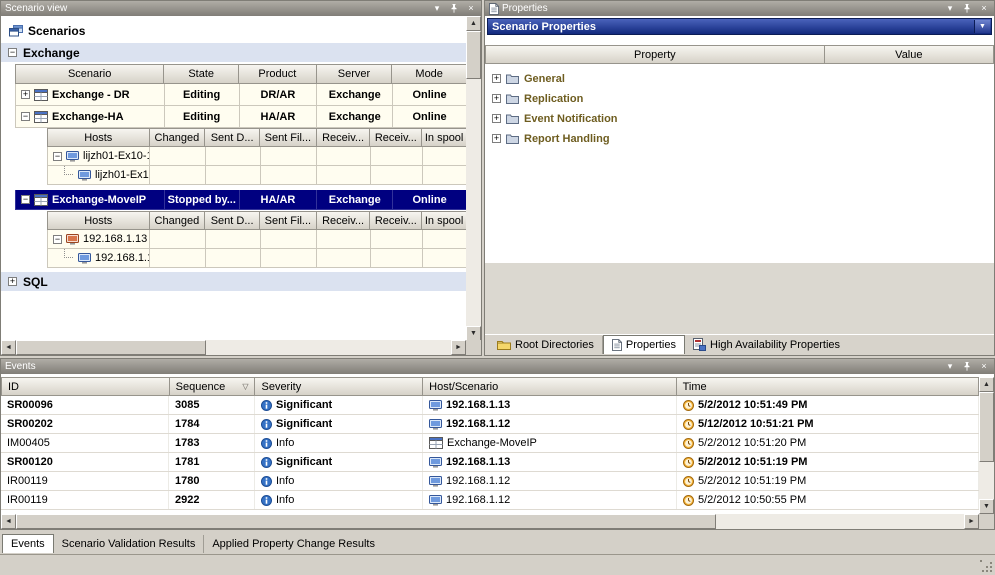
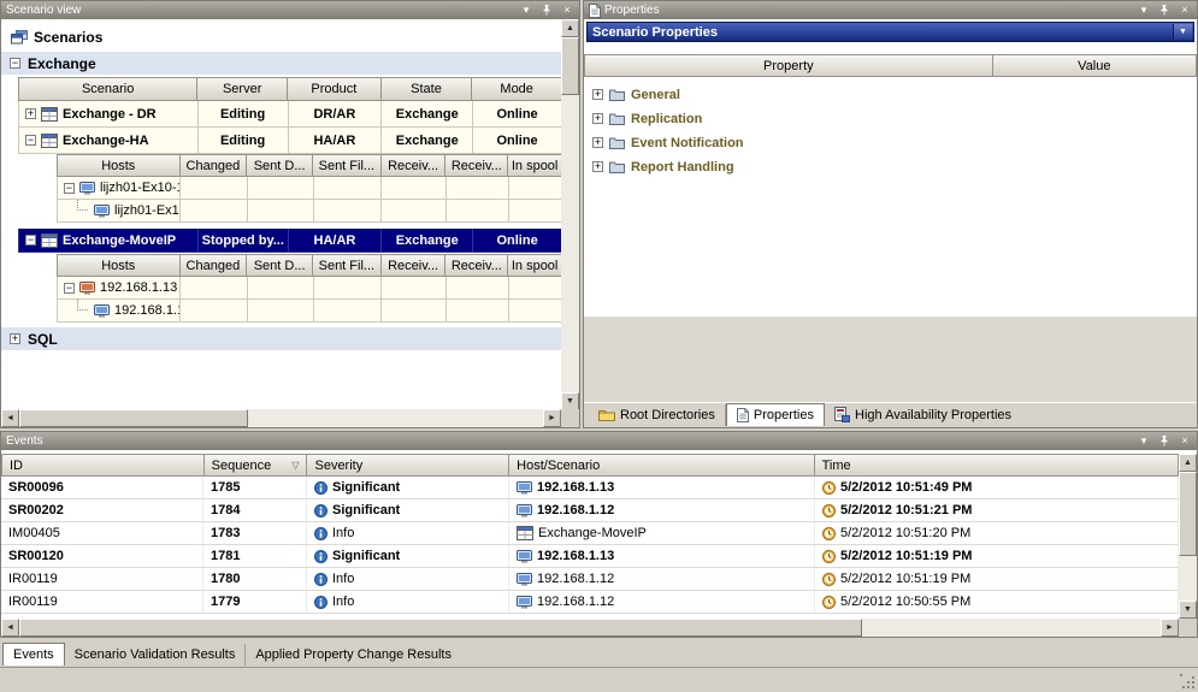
  Scenario view
  ▾
  ×
  Scenarios
  −
  Exchange
  Scenario
- State
+ Server
  Product
- Server
+ State
  Mode
  +
  Exchange - DR
  Editing
  DR/AR
  Exchange
  Online
  −
  Exchange-HA
  Editing
  HA/AR
  Exchange
  Online
  Hosts
  Changed
  Sent D...
  Sent Fil...
  Receiv...
  Receiv...
  In spool
  −
  lijzh01-Ex10-
  lijzh01-Ex1
  −
  Exchange-MoveIP
  Stopped by...
  HA/AR
  Exchange
  Online
  Hosts
  Changed
  Sent D...
  Sent Fil...
  Receiv...
  Receiv...
  In spool
  −
  192.168.1.13
  192.168.1.
  +
  SQL
  Properties
  ▾
  ×
  Scenario Properties
  Property
  Value
  +
  General
  +
  Replication
  +
  Event Notification
  +
  Report Handling
  Root Directories
  Properties
  High Availability Properties
  Events
  ▾
  ×
  ID
  Sequence
  ▽
  Severity
  Host/Scenario
  Time
  SR00096
- 3085
+ 1785
  Significant
  192.168.1.13
  5/2/2012 10:51:49 PM
  SR00202
  1784
  Significant
  192.168.1.12
- 5/12/2012 10:51:21 PM
+ 5/2/2012 10:51:21 PM
  IM00405
  1783
  Info
  Exchange-MoveIP
  5/2/2012 10:51:20 PM
  SR00120
  1781
  Significant
  192.168.1.13
  5/2/2012 10:51:19 PM
  IR00119
  1780
  Info
  192.168.1.12
  5/2/2012 10:51:19 PM
  IR00119
- 2922
+ 1779
  Info
  192.168.1.12
  5/2/2012 10:50:55 PM
  Events
  Scenario Validation Results
  Applied Property Change Results
